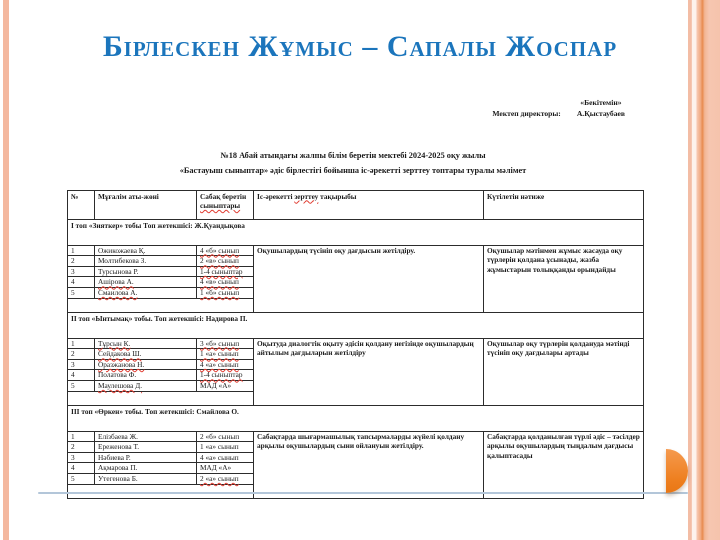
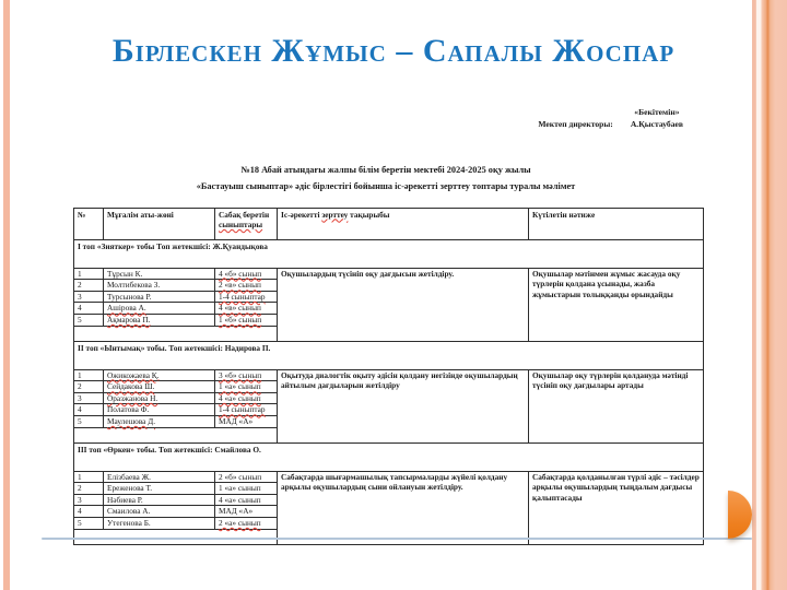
  Бірлескен Жұмыс – Сапалы Жоспар
  Мектеп директоры:
  «Бекітемін»
  А.Қыстаубаев
  №18 Абай атындағы жалпы білім беретін мектебі 2024-2025 оқу жылы
  «Бастауыш сыныптар» әдіс бірлестігі бойынша іс-әрекетті зерттеу топтары туралы мәлімет
  №	Мұғалім аты-жөні	Сабақ беретін сыныптары	Іс-әрекетті зерттеу тақырыбы	Күтілетін нәтиже
  І топ «Зияткер» тобы Топ жетекшісі: Ж.Қуандықова
- 1	Ожикожаева Қ.	4 «б» сынып	Оқушылардың түсініп оқу дағдысын жетілдіру.	Оқушылар мәтінмен жұмыс жасауда оқу түрлерін қолдана ұсынады, жазба жұмыстарын толыққанды орындайды
+ 1	Тұрсын К.	4 «б» сынып	Оқушылардың түсініп оқу дағдысын жетілдіру.	Оқушылар мәтінмен жұмыс жасауда оқу түрлерін қолдана ұсынады, жазба жұмыстарын толыққанды орындайды
  2	Молтибекова З.	2 «в» сынып
  3	Турсынова Р.	1-4 сыныптар
  4	Ашірова А.	4 «в» сынып
- 5	Смаилова А.	1 «б» сынып
+ 5	Ақмарова П.	1 «б» сынып
  ІІ топ «Ынтымақ» тобы. Топ жетекшісі: Надирова П.
- 1	Тұрсын К.	3 «б» сынып	Оқытуда диалогтік оқыту әдісін қолдану негізінде оқушылардың айтылым дағдыларын жетілдіру	Оқушылар оқу түрлерін қолдануда мәтінді түсініп оқу дағдылары артады
+ 1	Ожикожаева Қ.	3 «б» сынып	Оқытуда диалогтік оқыту әдісін қолдану негізінде оқушылардың айтылым дағдыларын жетілдіру	Оқушылар оқу түрлерін қолдануда мәтінді түсініп оқу дағдылары артады
  2	Сейдакова Ш.	1 «а» сынып
  3	Оразжанова Н.	4 «а» сынып
  4	Полатова Ф.	1-4 сыныптар
  5	Маулешова Д.	МАД «А»
  ІІІ топ «Өркен» тобы. Топ жетекшісі: Смайлова О.
  1	Елізбаева Ж.	2 «б» сынып	Сабақтарда шығармашылық тапсырмаларды жүйелі қолдану арқылы оқушылардың сыни ойлануын жетілдіру.	Сабақтарда қолданылған түрлі әдіс – тәсілдер арқылы оқушылардың тыңдалым дағдысы қалыптасады
  2	Ереженова Т.	1 «а» сынып
  3	Нәбиева Р.	4 «а» сынып
- 4	Ақмарова П.	МАД «А»
+ 4	Смаилова А.	МАД «А»
  5	Утегенова Б.	2 «а» сынып
